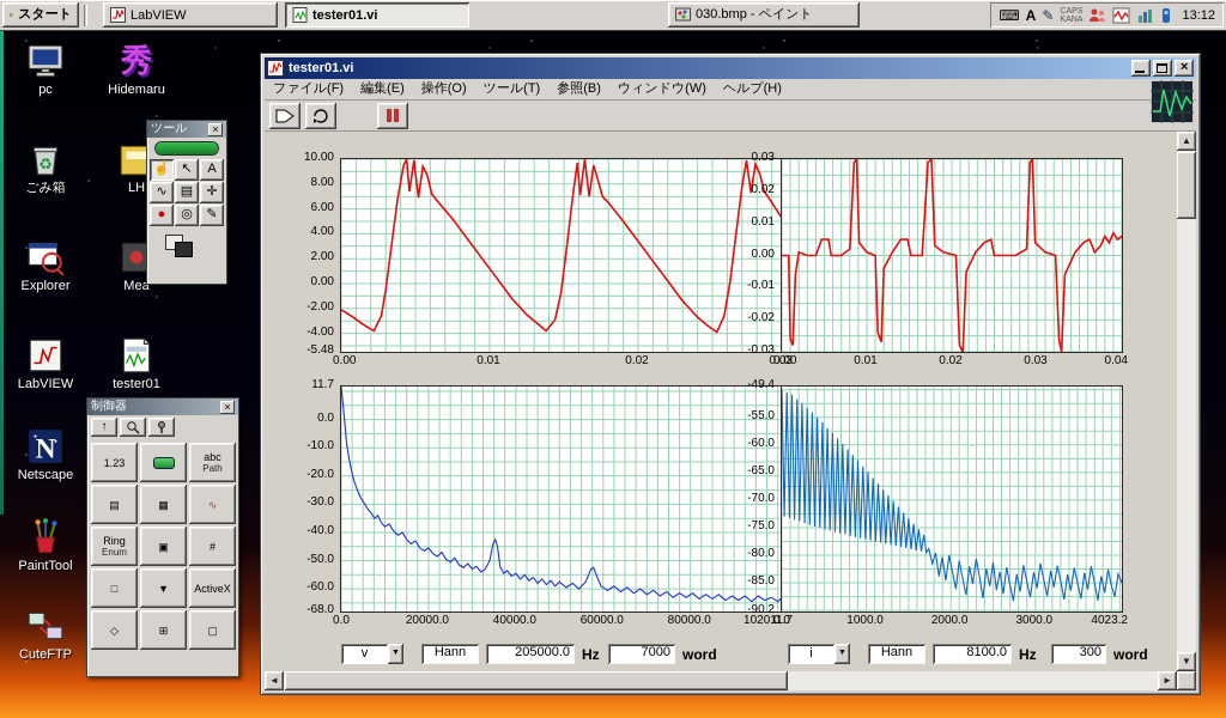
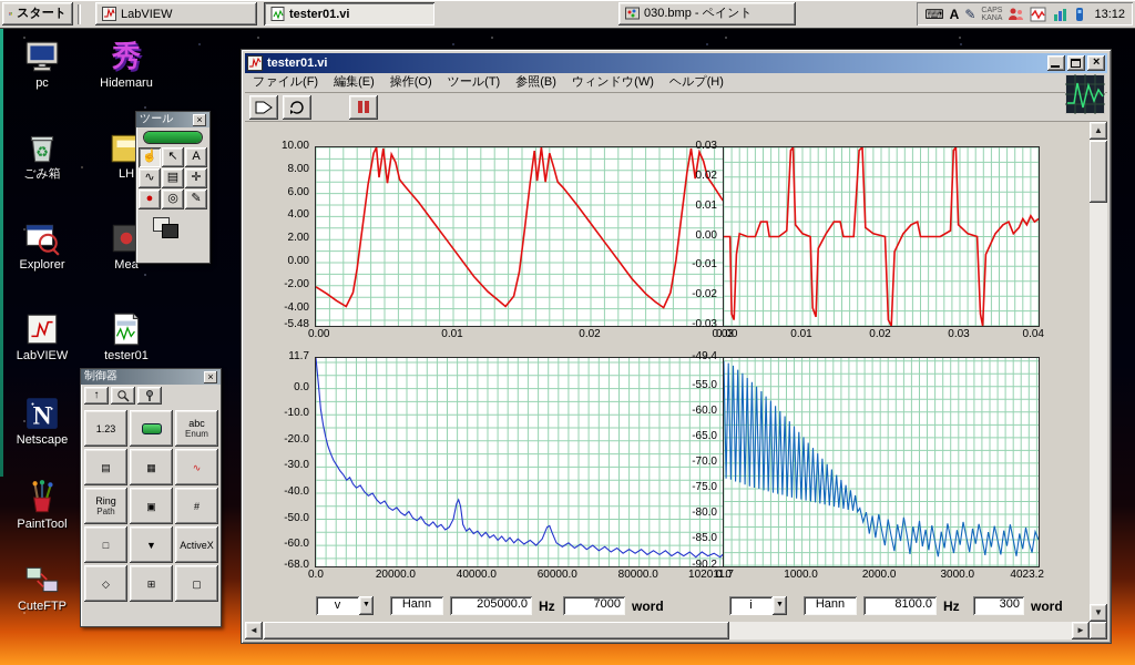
  pc
  秀
  Hidemaru
  ♻
  ごみ箱
  LH
  Explorer
  Mea
  LabVIEW
  tester01
  N
  Netscape
  PaintTool
  CuteFTP
  ツール
  ×
  ☝
  ↖
  A
  ∿
  ▤
  ✛
  ●
  ◎
  ✎
  制御器
  ×
  ↑
  1.23
  abc
- Path
+ Enum
  ▤
  ▦
  ∿
  Ring
- Enum
+ Path
  ▣
  #
  □
  ▼
  ActiveX
  ◇
  ⊞
  ▢
  tester01.vi
  ×
  ファイル(F)
  編集(E)
  操作(O)
  ツール(T)
  参照(B)
  ウィンドウ(W)
  ヘルプ(H)
  10.00
  8.00
  6.00
  4.00
  2.00
  0.00
  -2.00
  -4.00
  -5.48
  0.00
  0.01
  0.02
  0.03
  0.03
  0.02
  0.01
  0.00
  -0.01
  -0.02
  -0.03
  0.00
  0.01
  0.02
  0.03
  0.04
  11.7
  0.0
  -10.0
  -20.0
  -30.0
  -40.0
  -50.0
  -60.0
  -68.0
  0.0
  20000.0
  40000.0
  60000.0
  80000.0
  102011.7
  -49.4
  -55.0
  -60.0
  -65.0
  -70.0
  -75.0
  -80.0
  -85.0
  -90.2
  0.0
  1000.0
  2000.0
  3000.0
  4023.2
  v
  Hann
  205000.0
  Hz
  7000
  word
  i
  Hann
  8100.0
  Hz
  300
  word
  ▲
  ▼
  ◄
  ►
  スタート
  LabVIEW
  tester01.vi
  030.bmp - ペイント
  ⌨
  A
  ✎
  13:12
